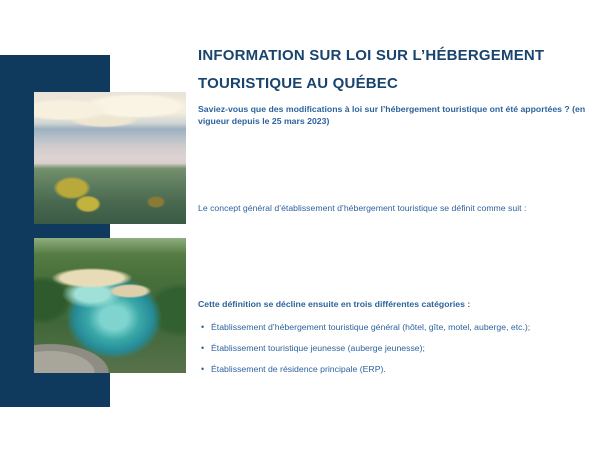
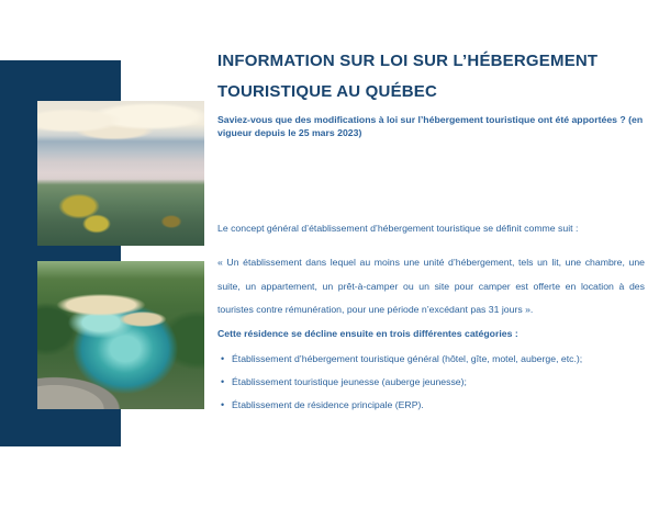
  INFORMATION SUR LOI SUR L’HÉBERGEMENT TOURISTIQUE AU QUÉBEC
  Saviez-vous que des modifications à loi sur l’hébergement touristique ont été apportées ? (en vigueur depuis le 25 mars 2023)
  Le concept général d’établissement d’hébergement touristique se définit comme suit :
+ « Un établissement dans lequel au moins une unité d’hébergement, tels un lit, une chambre, une suite, un appartement, un prêt-à-camper ou un site pour camper est offerte en location à des touristes contre rémunération, pour une période n’excédant pas 31 jours ».
- Cette définition se décline ensuite en trois différentes catégories :
+ Cette résidence se décline ensuite en trois différentes catégories :
  •
  Établissement d’hébergement touristique général (hôtel, gîte, motel, auberge, etc.);
  •
  Établissement touristique jeunesse (auberge jeunesse);
  •
  Établissement de résidence principale (ERP).
